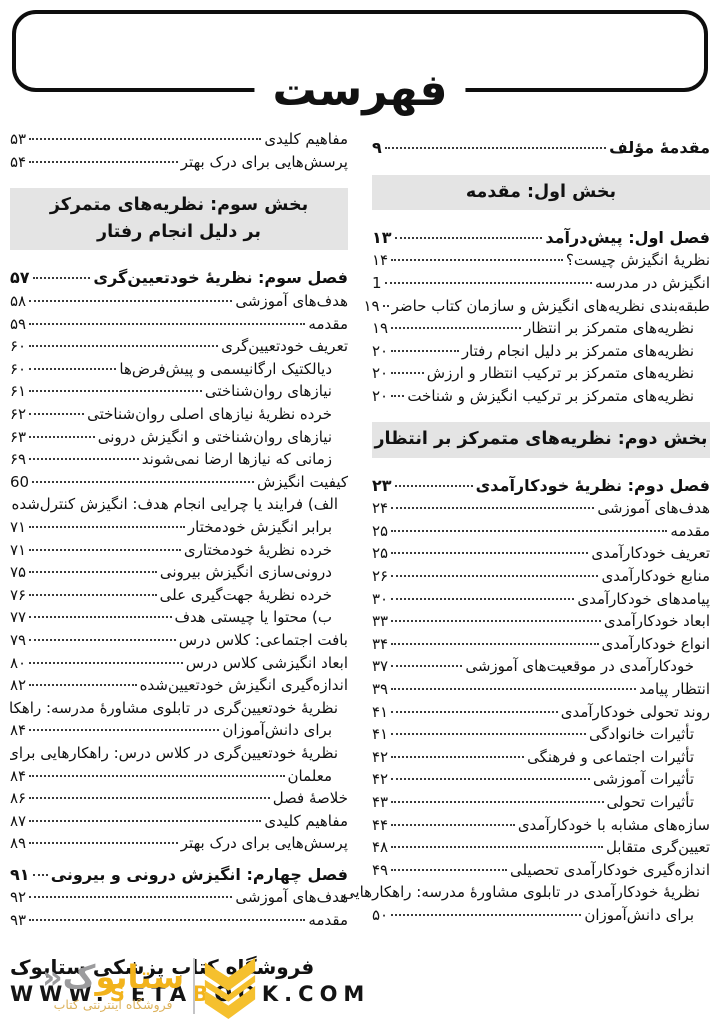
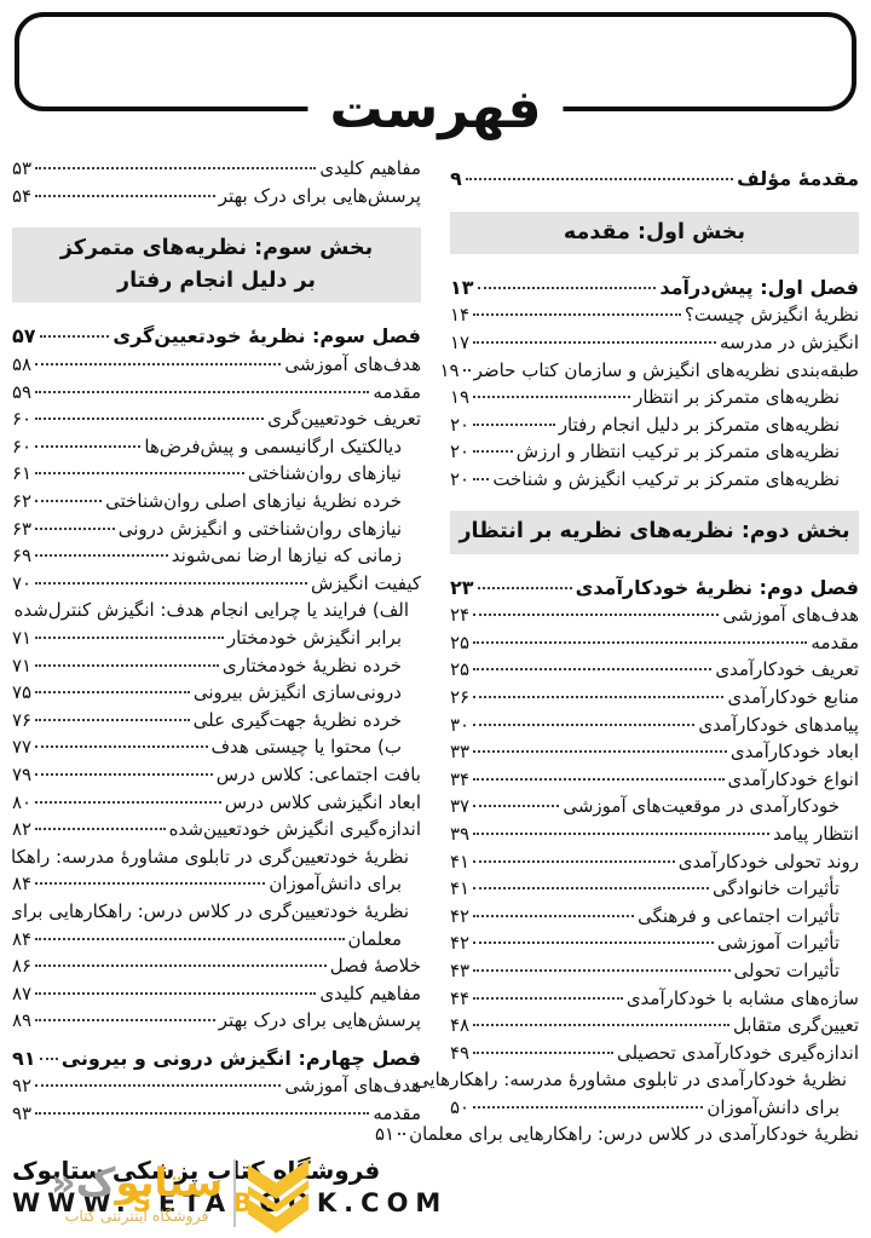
  فهرست
  مقدمهٔ مؤلف
  ۹
  بخش اول: مقدمه
  فصل اول: پیش‌درآمد
  ۱۳
  نظریهٔ انگیزش چیست؟
  ۱۴
  انگیزش در مدرسه
- 1
+ ۱۷
  طبقه‌بندی نظریه‌های انگیزش و سازمان کتاب حاضر
  ۱۹
  نظریههای متمرکز بر انتظار
  ۱۹
  نظریه‌های متمرکز بر دلیل انجام رفتار
  ۲۰
  نظریه‌های متمرکز بر ترکیب انتظار و ارزش
  ۲۰
  نظریه‌های متمرکز بر ترکیب انگیزش و شناخت
  ۲۰
- بخش دوم: نظریه‌های متمرکز بر انتظار
+ بخش دوم: نظریه‌های نظریه بر انتظار
  فصل دوم: نظریهٔ خودکارآمدی
  ۲۳
  هدف‌های آموزشی
  ۲۴
  مقدمه
  ۲۵
  تعریف خودکارآمدی
  ۲۵
  منابع خودکارآمدی
  ۲۶
  پیامدهای خودکارآمدی
  ۳۰
  ابعاد خودکارآمدی
  ۳۳
  انواع خودکارآمدی
  ۳۴
  خودکارآمدی در موقعیت‌های آموزشی
  ۳۷
  انتظار پیامد
  ۳۹
  روند تحولی خودکارآمدی
  ۴۱
  تأثیرات خانوادگی
  ۴۱
  تأثیرات اجتماعی و فرهنگی
  ۴۲
  تأثیرات آموزشی
  ۴۲
  تأثیرات تحولی
  ۴۳
  سازه‌های مشابه با خودکارآمدی
  ۴۴
  تعیین‌گری متقابل
  ۴۸
  اندازه‌گیری خودکارآمدی تحصیلی
  ۴۹
  نظریهٔ خودکارآمدی در تابلوی مشاورهٔ مدرسه: راهکارهایی
  برای دانش‌آموزان
  ۵۰
+ نظریهٔ خودکارآمدی در کلاس درس: راهکارهایی برای معلمان
+ ۵۱
  مفاهیم کلیدی
  ۵۳
  پرسش‌هایی برای درک بهتر
  ۵۴
  بخش سوم: نظریه‌های متمرکز
  بر دلیل انجام رفتار
  فصل سوم: نظریهٔ خودتعیینگری
  ۵۷
  هدف‌های آموزشی
  ۵۸
  مقدمه
  ۵۹
  تعریف خودتعیین‌گری
  ۶۰
  دیالکتیک ارگانیسمی و پیش‌فرض‌ها
  ۶۰
  نیازهای روان‌شناختی
  ۶۱
  خرده نظریهٔ نیازهای اصلی روان‌شناختی
  ۶۲
  نیازهای روان‌شناختی و انگیزش درونی
  ۶۳
  زمانی که نیازها ارضا نمی‌شوند
  ۶۹
  کیفیت انگیزش
- 60
+ ۷۰
  الف) فرایند یا چرایی انجام هدف: انگیزش کنترل‌شده
  برابر انگیزش خودمختار
  ۷۱
  خرده نظریهٔ خودمختاری
  ۷۱
  درونیسازی انگیزش بیرونی
  ۷۵
  خرده نظریهٔ جهت‌گیری علی
  ۷۶
  ب) محتوا یا چیستی هدف
  ۷۷
  بافت اجتماعی: کلاس درس
  ۷۹
  ابعاد انگیزشی کلاس درس
  ۸۰
  اندازه‌گیری انگیزش خودتعیین‌شده
  ۸۲
  نظریهٔ خودتعیین‌گری در تابلوی مشاورهٔ مدرسه: راهکا
  برای دانش‌آموزان
  ۸۴
  نظریهٔ خودتعیین‌گری در کلاس درس: راهکارهایی برای
  معلمان
  ۸۴
  خلاصهٔ فصل
  ۸۶
  مفاهیم کلیدی
  ۸۷
  پرسش‌هایی برای درک بهتر
  ۸۹
  فصل چهارم: انگیزش درونی و بیرونی
  ۹۱
  هدف‌های آموزشی
  ۹۲
  مقدمه
  ۹۳
  فروشاه کتاب پزشکی ستابوک
  WWW.SETAB K.COM
  ستابوک«
  فروشگاه اینترنتی کتاب
